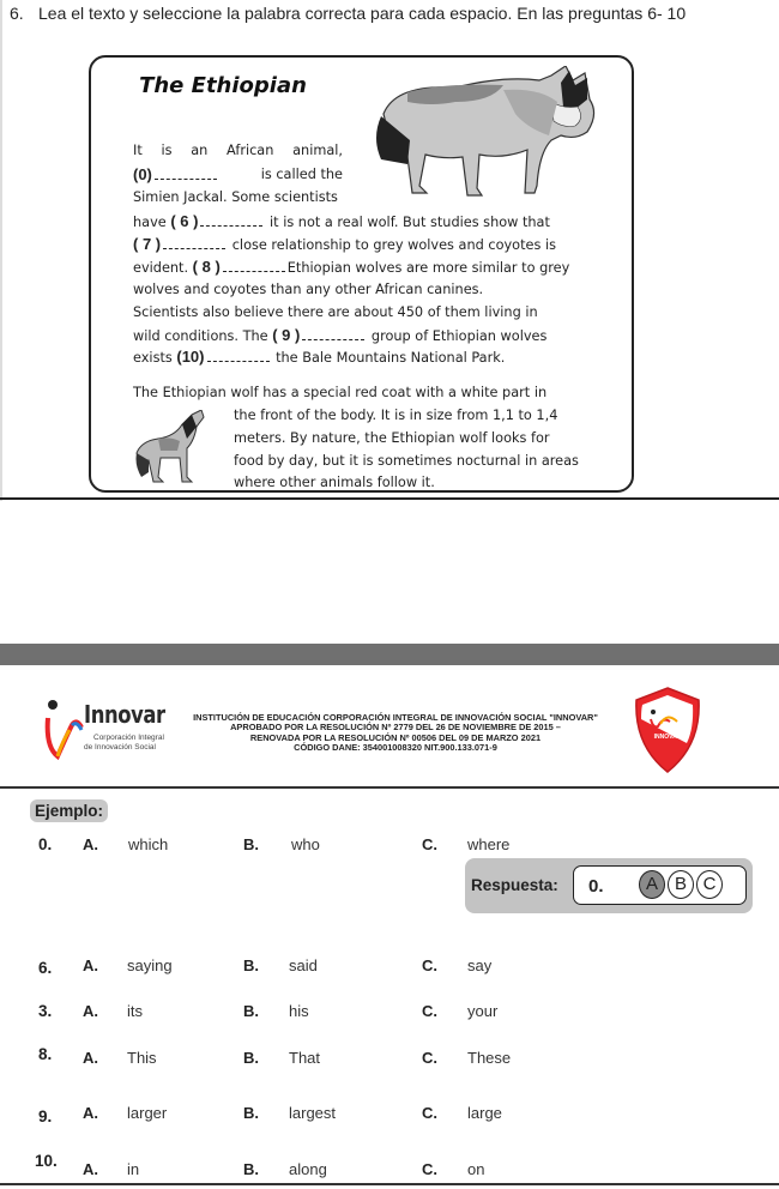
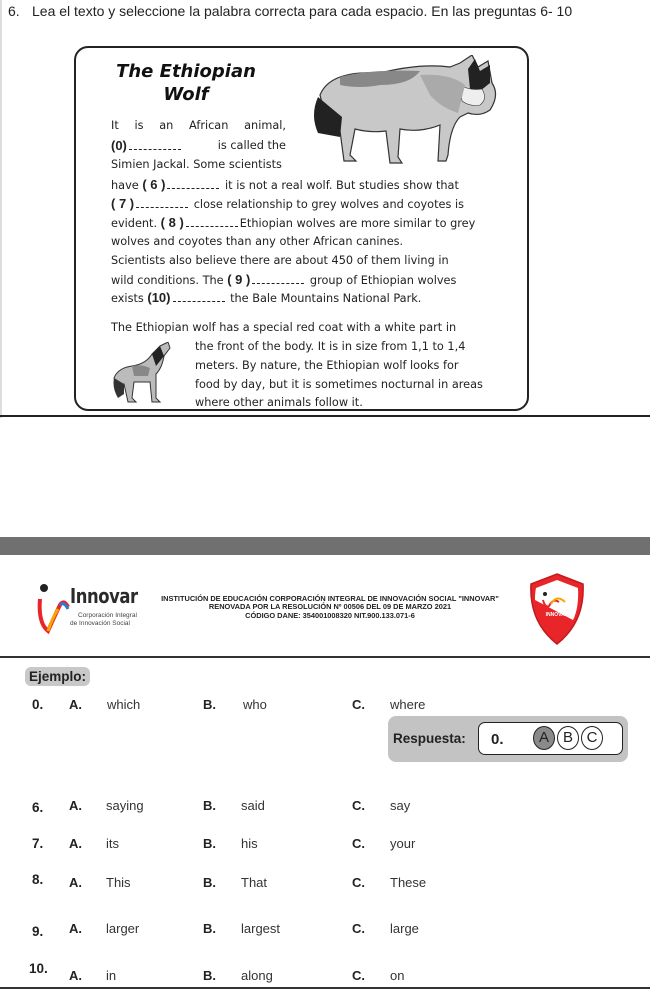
  6. Lea el texto y seleccione la palabra correcta para cada espacio. En las preguntas 6- 10
  The Ethiopian
+ Wolf
  It is an African animal,
  (0)
  is called the
  Simien Jackal. Some scientists
  have ( 6 ) it is not a real wolf. But studies show that
  ( 7 ) close relationship to grey wolves and coyotes is
  evident. ( 8 ) Ethiopian wolves are more similar to grey
  wolves and coyotes than any other African canines.
  Scientists also believe there are about 450 of them living in
  wild conditions. The ( 9 ) group of Ethiopian wolves
  exists (10) the Bale Mountains National Park.
  The Ethiopian wolf has a special red coat with a white part in
  the front of the body. It is in size from 1,1 to 1,4
  meters. By nature, the Ethiopian wolf looks for
  food by day, but it is sometimes nocturnal in areas
  where other animals follow it.
  Innovar
  INSTITUCIÓN DE EDUCACIÓN CORPORACIÓN INTEGRAL DE INNOVACIÓN SOCIAL "INNOVAR"
- APROBADO POR LA RESOLUCIÓN Nº 2779 DEL 26 DE NOVIEMBRE DE 2015 –
  RENOVADA POR LA RESOLUCIÓN Nº 00506 DEL 09 DE MARZO 2021
- CÓDIGO DANE: 354001008320 NIT.900.133.071-9
+ CÓDIGO DANE: 354001008320 NIT.900.133.071-6
  Ejemplo:
  0.
  A.
  which
  B.
  who
  C.
  where
  Respuesta:
  0.
  A
  B
  C
  6.
  A.
  saying
  B.
  said
  C.
  say
- 3.
+ 7.
  A.
  its
  B.
  his
  C.
  your
  8.
  A.
  This
  B.
  That
  C.
  These
  9.
  A.
  larger
  B.
  largest
  C.
  large
  10.
  A.
  in
  B.
  along
  C.
  on
